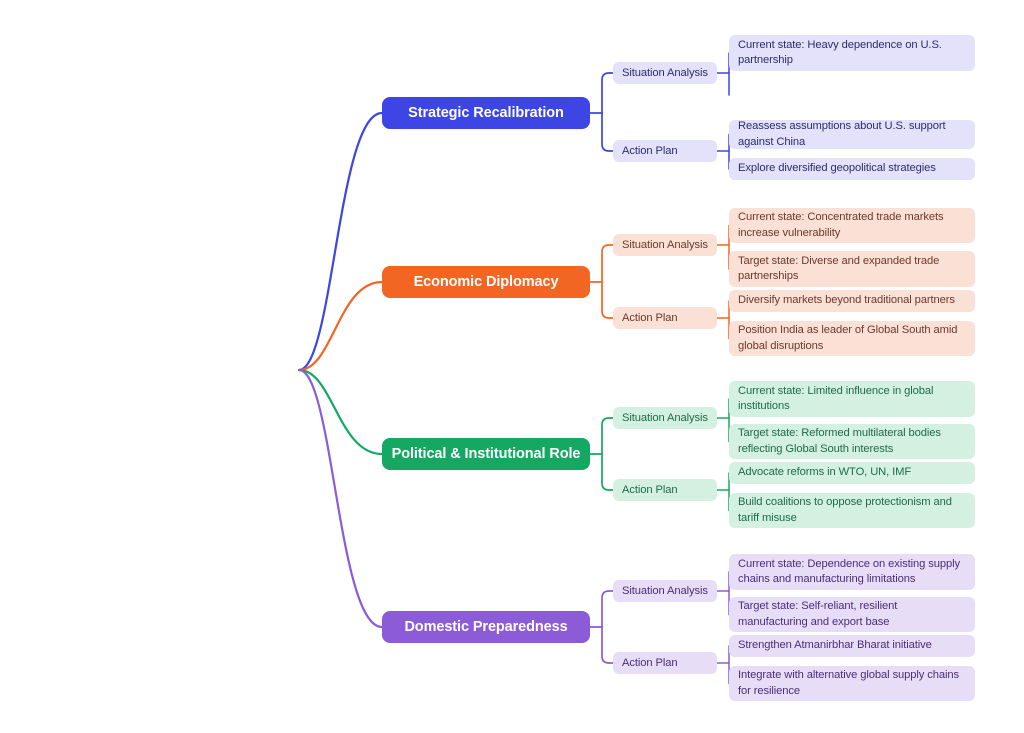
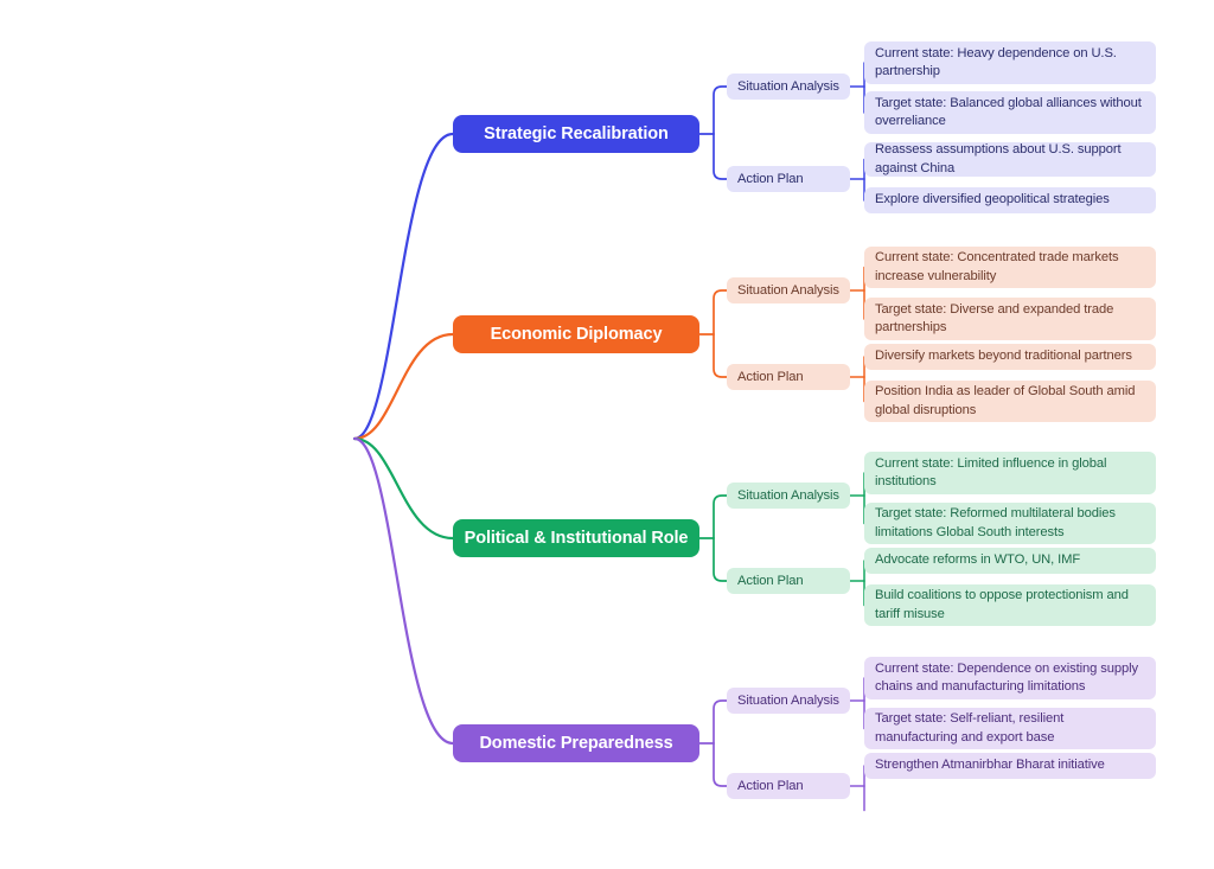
  Strategic Recalibration
  Situation Analysis
  Current state: Heavy dependence on U.S. partnership
+ Target state: Balanced global alliances without overreliance
  Action Plan
  Reassess assumptions about U.S. support against China
  Explore diversified geopolitical strategies
  Economic Diplomacy
  Situation Analysis
  Current state: Concentrated trade markets increase vulnerability
  Target state: Diverse and expanded trade partnerships
  Action Plan
  Diversify markets beyond traditional partners
  Position India as leader of Global South amid global disruptions
  Political & Institutional Role
  Situation Analysis
  Current state: Limited influence in global institutions
- Target state: Reformed multilateral bodies reflecting Global South interests
+ Target state: Reformed multilateral bodies limitations Global South interests
  Action Plan
  Advocate reforms in WTO, UN, IMF
  Build coalitions to oppose protectionism and tariff misuse
  Domestic Preparedness
  Situation Analysis
  Current state: Dependence on existing supply chains and manufacturing limitations
  Target state: Self-reliant, resilient manufacturing and export base
  Action Plan
  Strengthen Atmanirbhar Bharat initiative
- Integrate with alternative global supply chains for resilience
